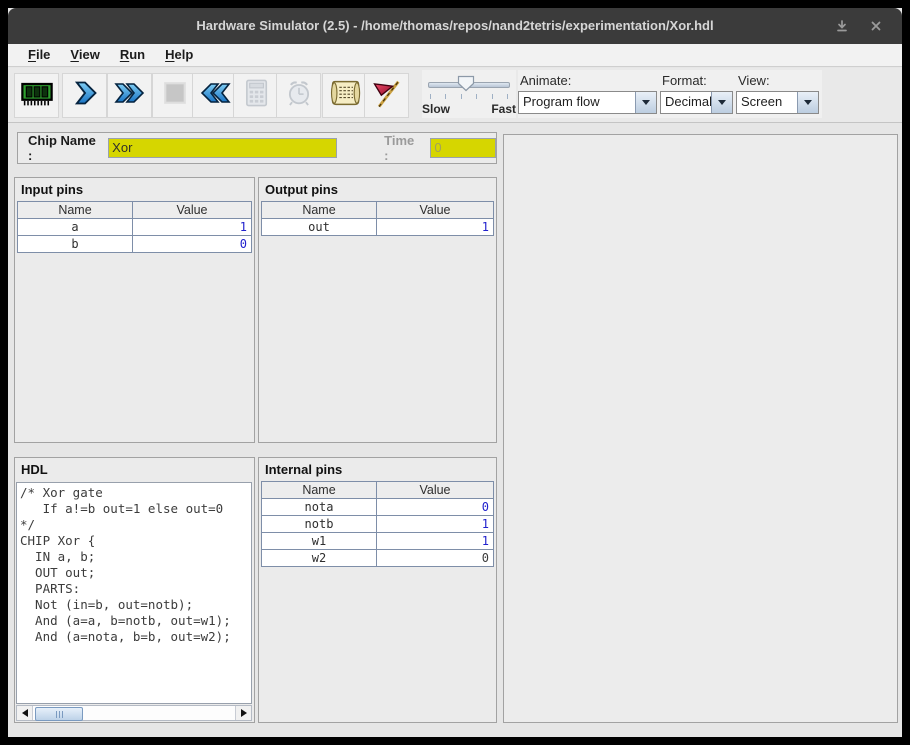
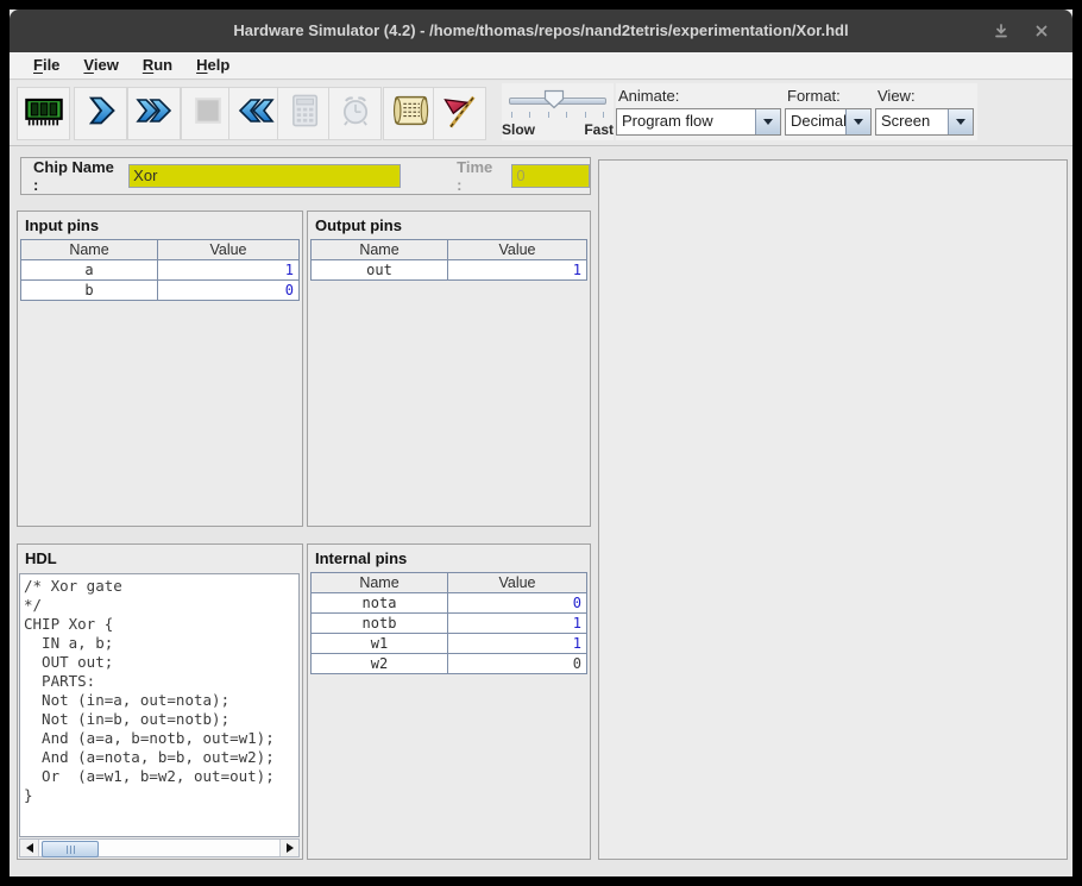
- Hardware Simulator (2.5) - /home/thomas/repos/nand2tetris/experimentation/Xor.hdl
+ Hardware Simulator (4.2) - /home/thomas/repos/nand2tetris/experimentation/Xor.hdl
  File
  View
  Run
  Help
  Slow
  Fast
  Animate:
  Program flow
  Format:
  Decima
  View:
  Screen
  Chip Name :
  Xor
  Time :
  0
  Input pins
  Name
  Value
  a
  1
  b
  0
  Output pins
  Name
  Value
  out
  1
  HDL
  /* Xor gate
- If a!=b out=1 else out=0
  */
  CHIP Xor {
  IN a, b;
  OUT out;
  PARTS:
+ Not (in=a, out=nota);
  Not (in=b, out=notb);
  And (a=a, b=notb, out=w1);
  And (a=nota, b=b, out=w2);
+ Or (a=w1, b=w2, out=out);
+ }
  Internal pins
  Name
  Value
  nota
  0
  notb
  1
  w1
  1
  w2
  0
